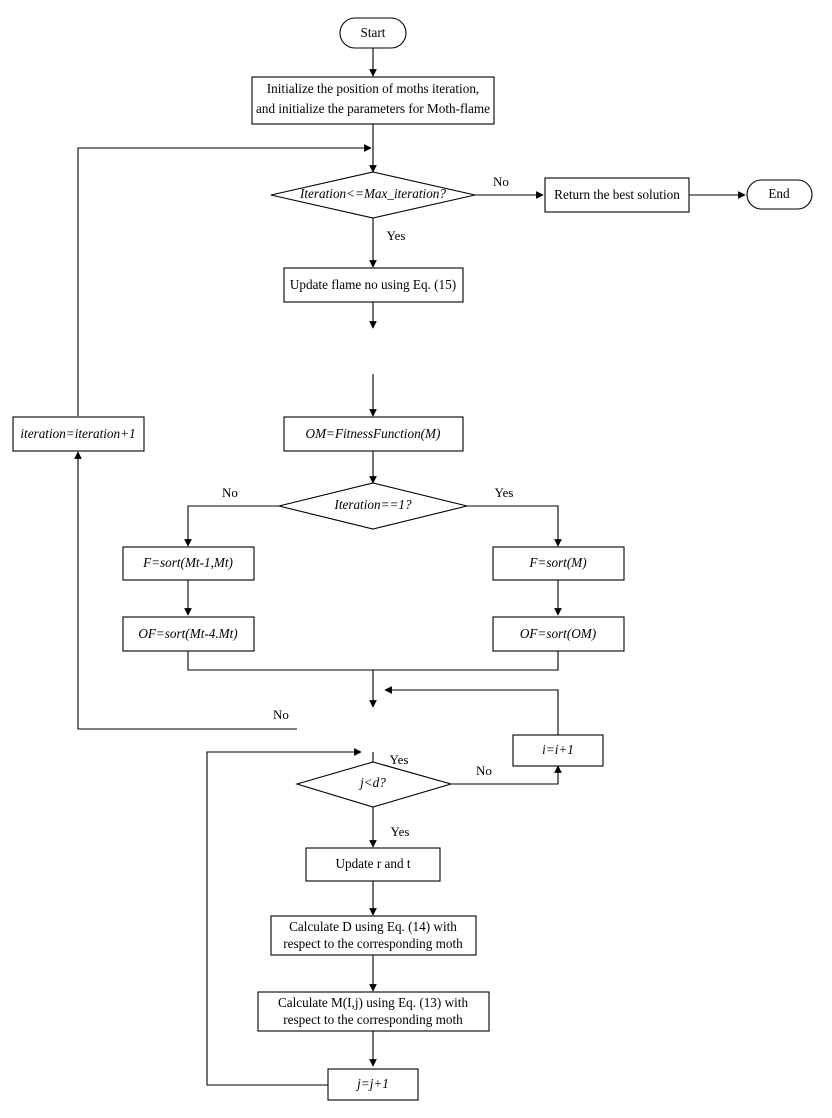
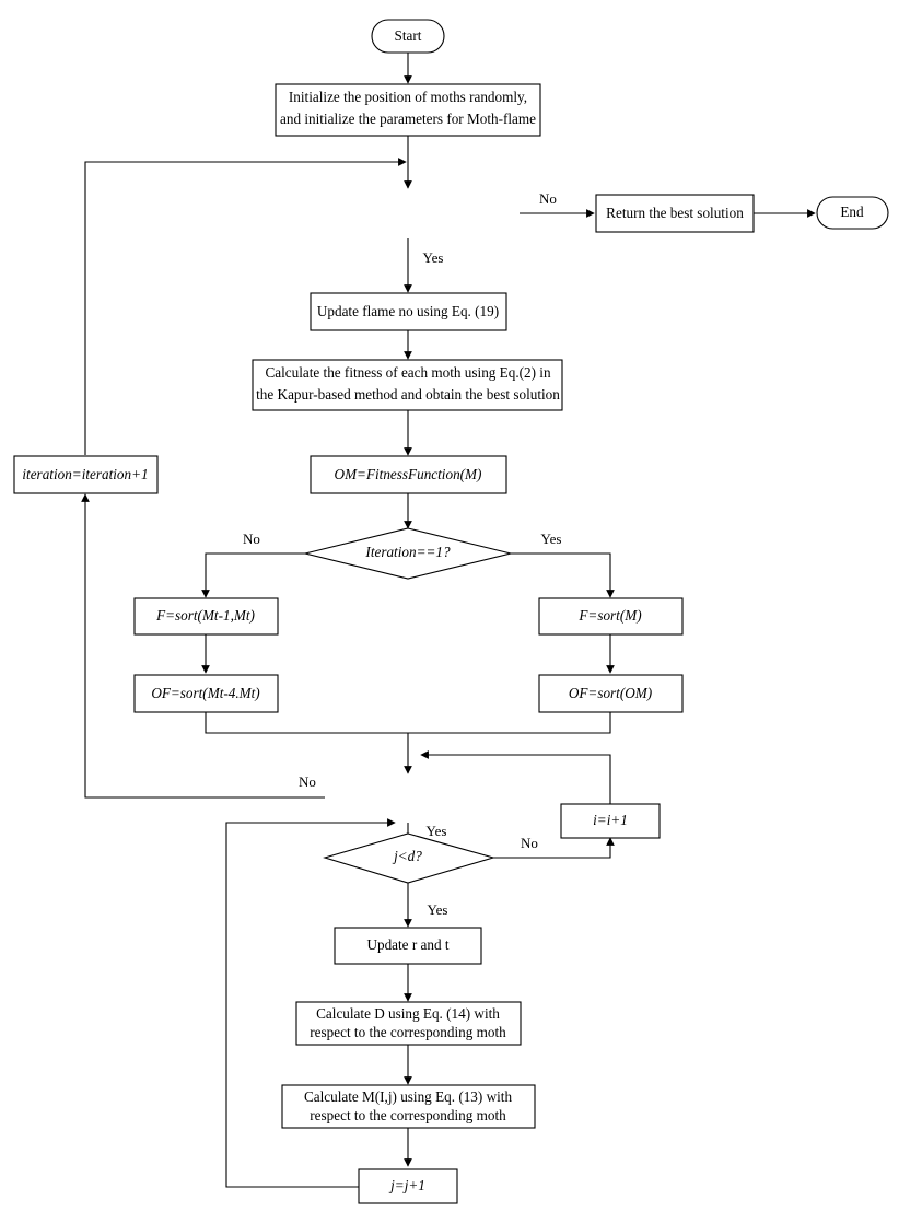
  No
  Yes
  No
  Yes
  No
  Yes
  No
  Yes
  Start
- Initialize the position of moths iteration,
+ Initialize the position of moths randomly,
  and initialize the parameters for Moth-flame
- Iteration<=Max_iteration?
  Return the best solution
  End
- Update flame no using Eq. (15)
+ Update flame no using Eq. (19)
+ Calculate the fitness of each moth using Eq.(2) in
+ the Kapur-based method and obtain the best solution
  OM=FitnessFunction(M)
  iteration=iteration+1
  Iteration==1?
  F=sort(Mt-1,Mt)
  OF=sort(Mt-4.Mt)
  F=sort(M)
  OF=sort(OM)
  i=i+1
  j<d?
  Update r and t
  Calculate D using Eq. (14) with
  respect to the corresponding moth
  Calculate M(I,j) using Eq. (13) with
  respect to the corresponding moth
  j=j+1
